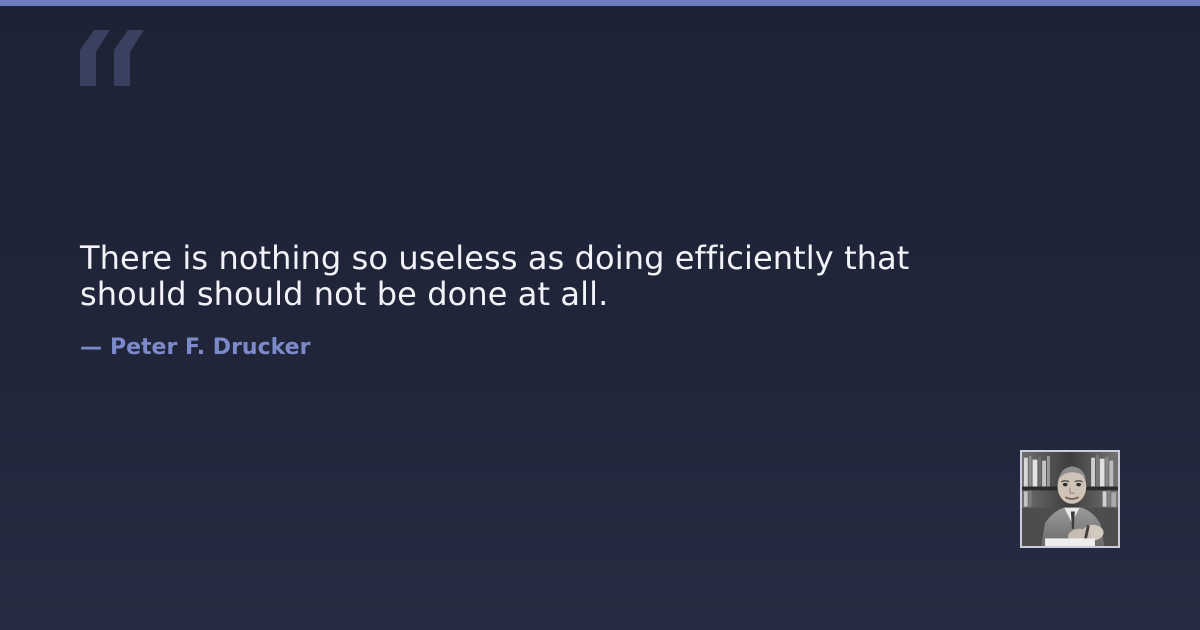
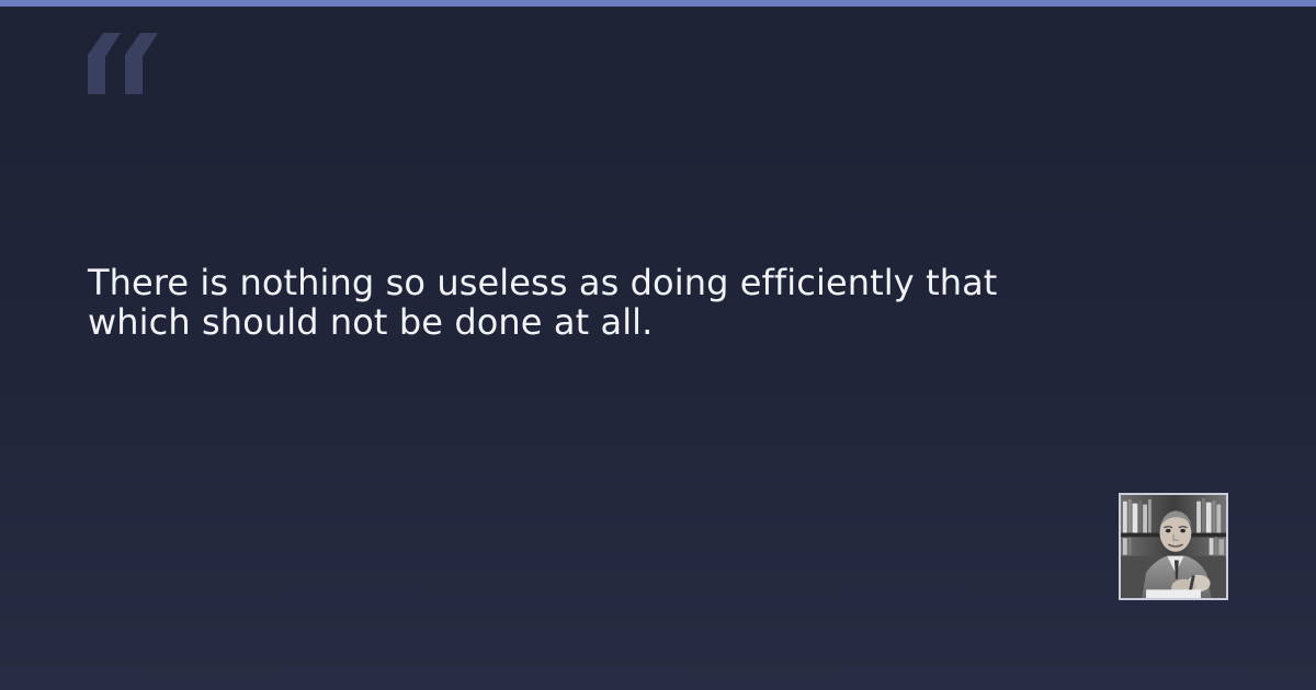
- There is nothing so useless as doing efficiently that should should not be done at all.
+ There is nothing so useless as doing efficiently that which should not be done at all.
- — Peter F. Drucker
